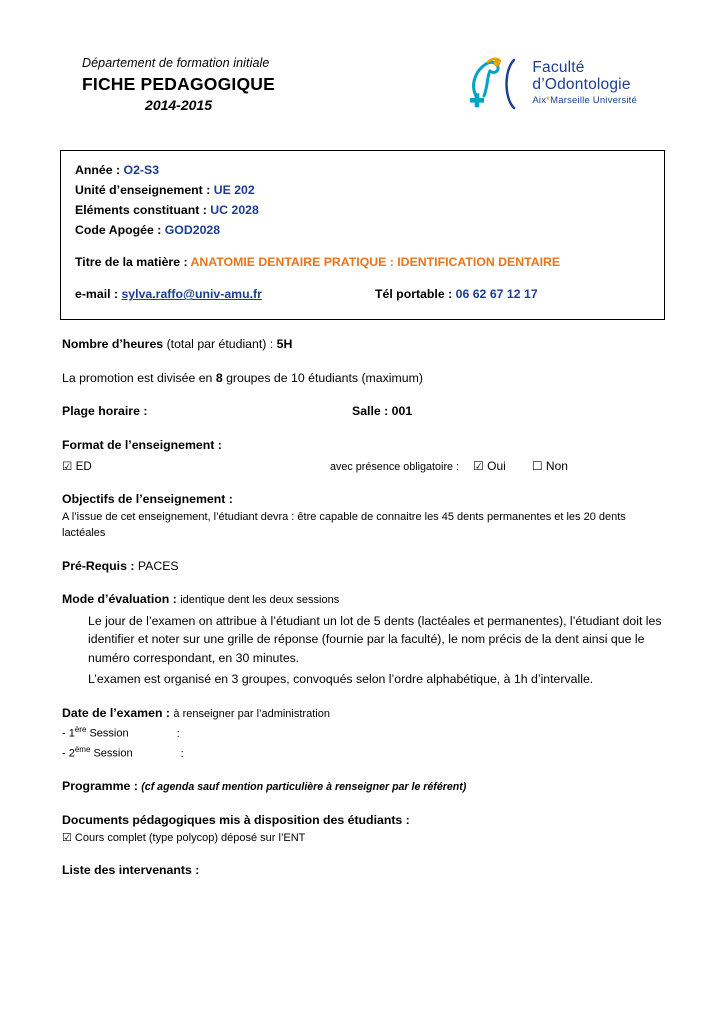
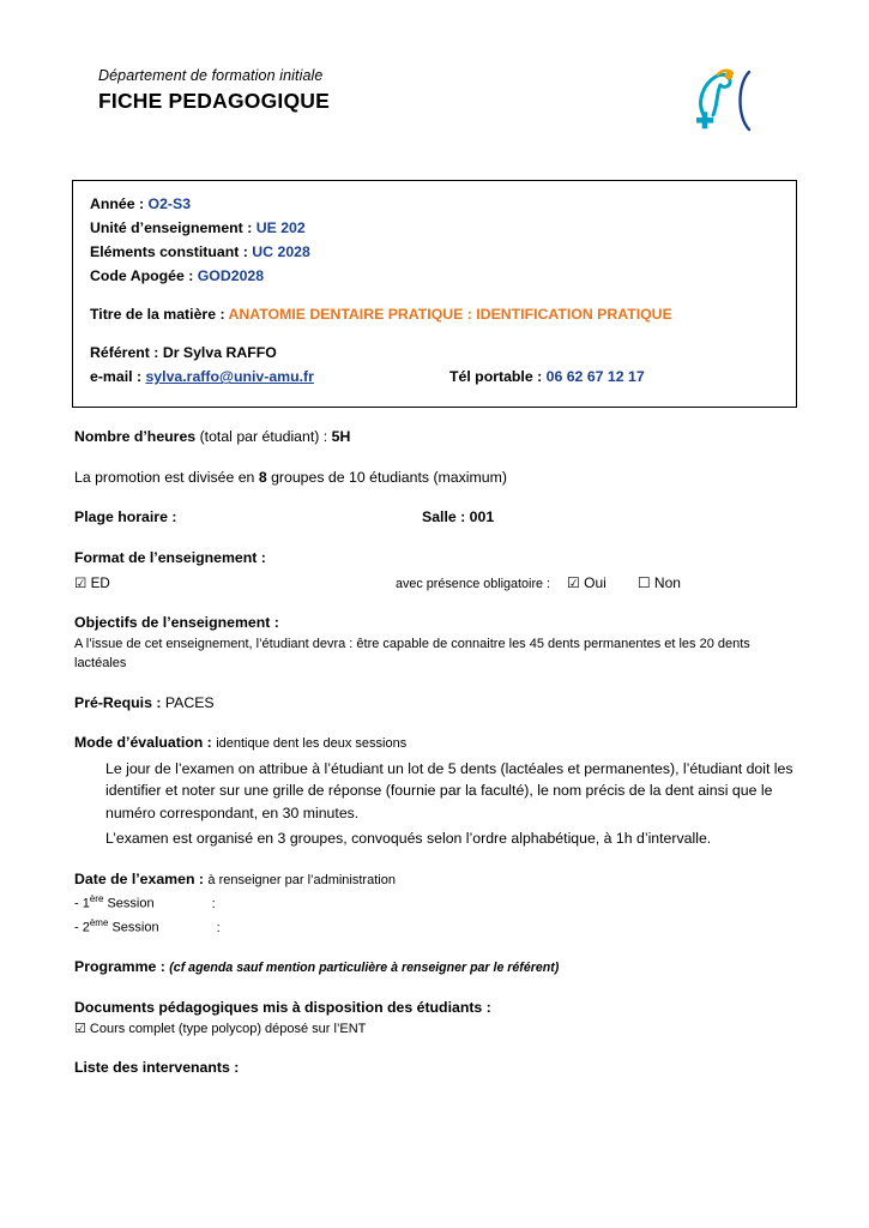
  Département de formation initiale
  FICHE PEDAGOGIQUE
- 2014-2015
- Faculté
- d’Odontologie
- Aix*Marseille Université
  Année : O2-S3
  Unité d’enseignement : UE 202
  Eléments constituant : UC 2028
  Code Apogée : GOD2028
- Titre de la matière : ANATOMIE DENTAIRE PRATIQUE : IDENTIFICATION DENTAIRE
+ Titre de la matière : ANATOMIE DENTAIRE PRATIQUE : IDENTIFICATION PRATIQUE
+ Référent : Dr Sylva RAFFO
  e-mail : sylva.raffo@univ-amu.fr
  Tél portable : 06 62 67 12 17
  Nombre d’heures (total par étudiant) : 5H
  La promotion est divisée en 8 groupes de 10 étudiants (maximum)
  Plage horaire :
  Salle : 001
  Format de l’enseignement :
  ☑ ED
  avec présence obligatoire : ☑ Oui ☐ Non
  Objectifs de l’enseignement :
  A l’issue de cet enseignement, l’étudiant devra : être capable de connaitre les 45 dents permanentes et les 20 dents lactéales
  Pré-Requis : PACES
  Mode d’évaluation : identique dent les deux sessions
  Le jour de l’examen on attribue à l’étudiant un lot de 5 dents (lactéales et permanentes), l’étudiant doit les identifier et noter sur une grille de réponse (fournie par la faculté), le nom précis de la dent ainsi que le numéro correspondant, en 30 minutes.
  L’examen est organisé en 3 groupes, convoqués selon l’ordre alphabétique, à 1h d’intervalle.
  Date de l’examen : à renseigner par l’administration
  - 1ère Session :
  - 2ème Session :
  Programme : (cf agenda sauf mention particulière à renseigner par le référent)
  Documents pédagogiques mis à disposition des étudiants :
  ☑ Cours complet (type polycop) déposé sur l’ENT
  Liste des intervenants :
